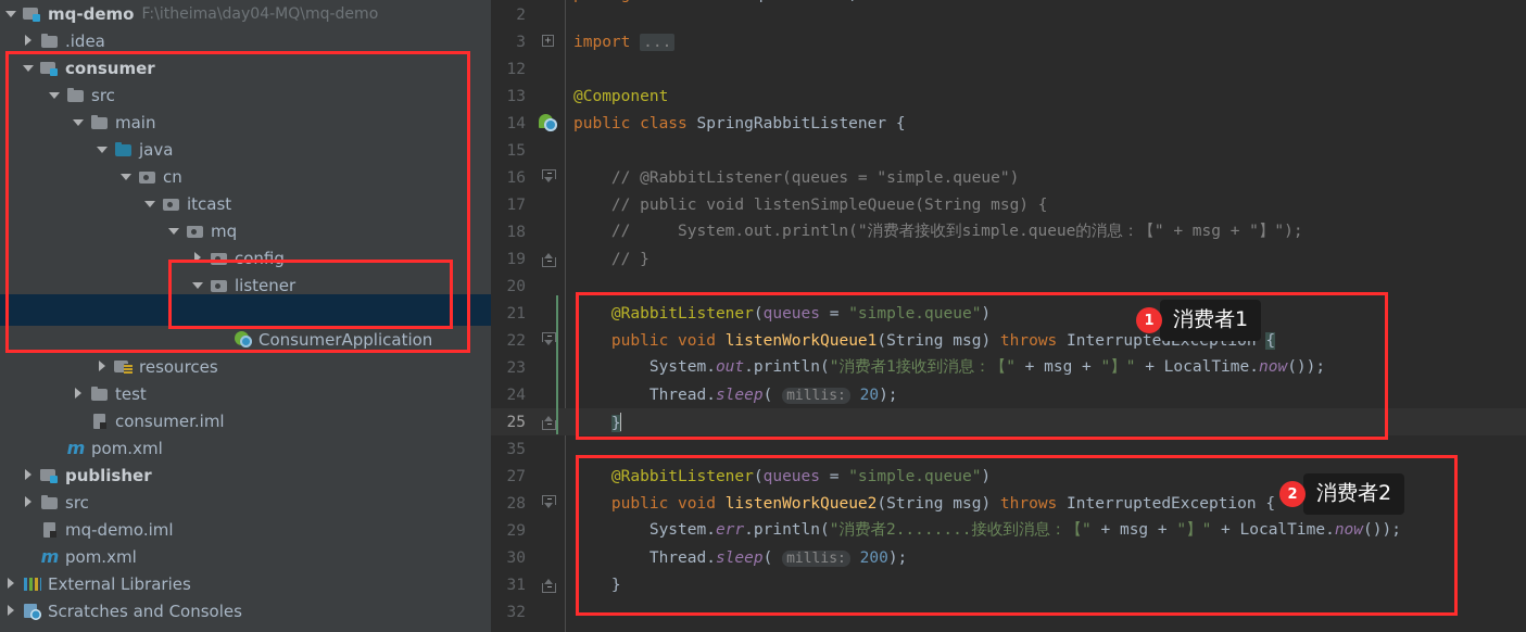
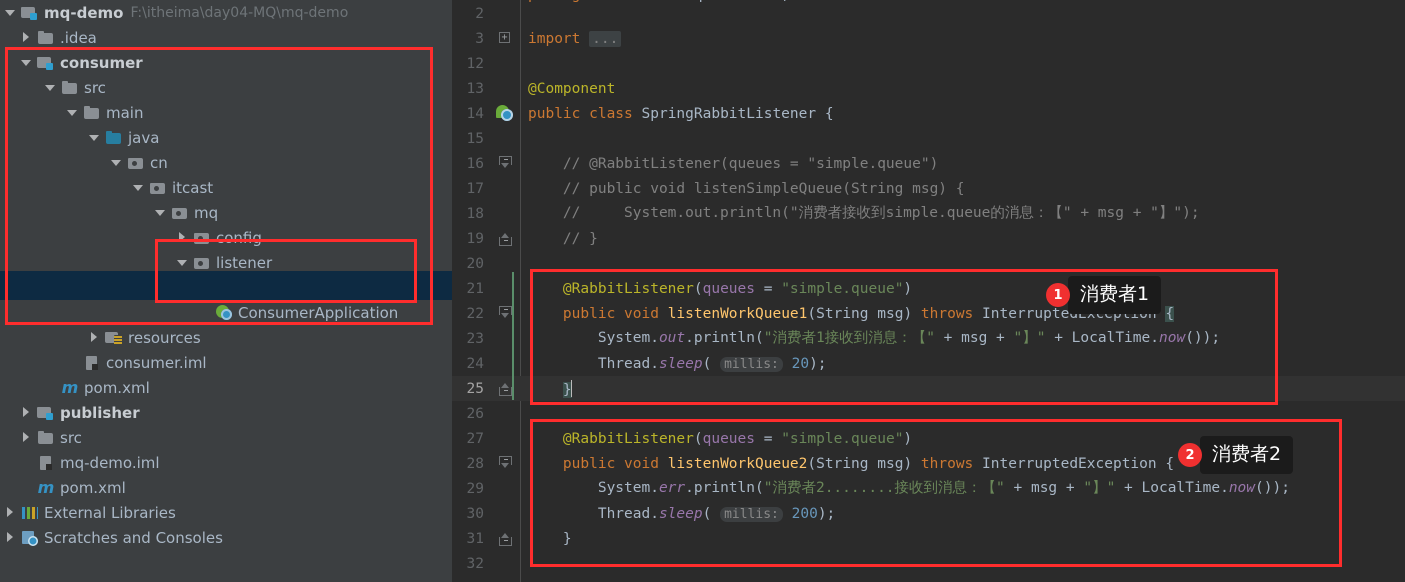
  mq-demo
  F:\itheima\day04-MQ\mq-demo
  .idea
  consumer
  src
  main
  java
  cn
  itcast
  mq
  config
  listener
  ConsumerApplication
  resources
- test
  consumer.iml
  m
  pom.xml
  publisher
  src
  mq-demo.iml
  m
  pom.xml
  External Libraries
  Scratches and Consoles
  2
  3
  +
  import ...
  12
  13
  @Component
  14
  public class SpringRabbitListener {
  15
  16
  // @RabbitListener(queues = "simple.queue")
  17
  // public void listenSimpleQueue(String msg) {
  18
  // System.out.println("消费者接收到simple.queue的消息：【" + msg + "】");
  19
  // }
  20
  21
  @RabbitListener(queues = "simple.queue")
  22
  public void listenWorkQueue1(String msg) throws Interrupte {
  23
  System.out.println("消费者1接收到消息：【" + msg + "】" + LocalTime.now());
  24
  Thread.sleep( millis: 20);
  25
  }
- 35
+ 26
  27
  @RabbitListener(queues = "simple.queue")
  28
  public void listenWorkQueue2(String msg) throws InterruptedException {
  29
  System.err.println("消费者2........接收到消息：【" + msg + "】" + LocalTime.now());
  30
  Thread.sleep( millis: 200);
  31
  }
  32
  1
  消费者1
  2
  消费者2
